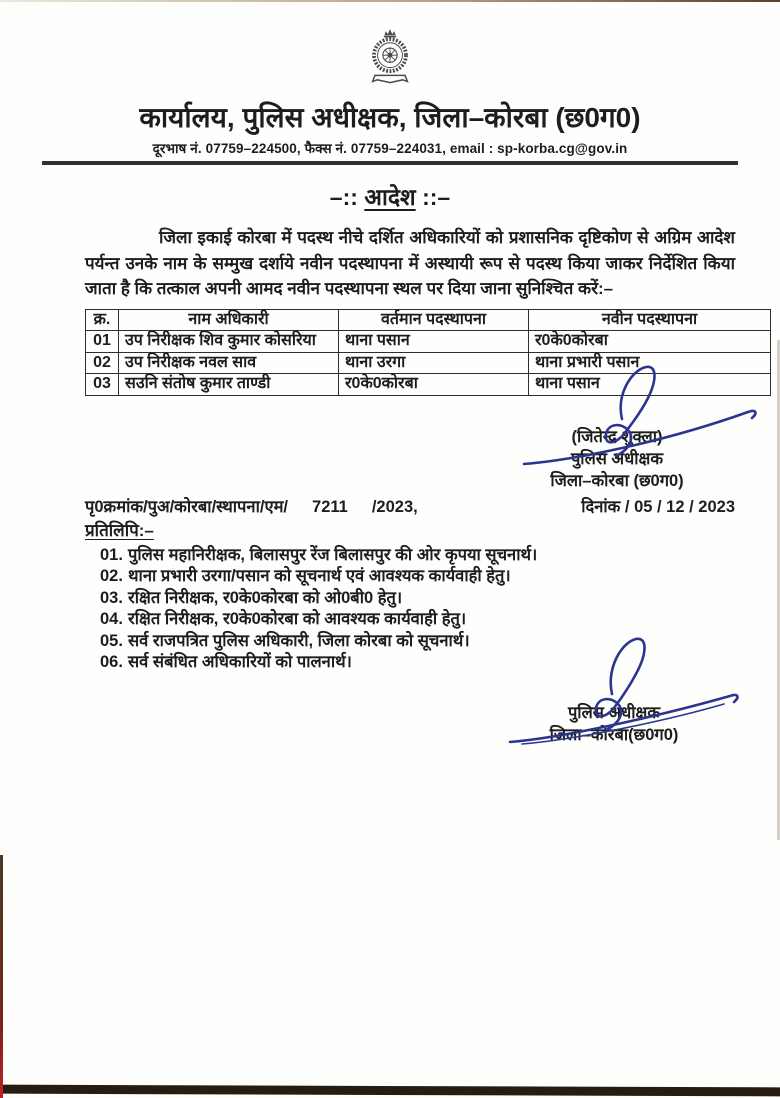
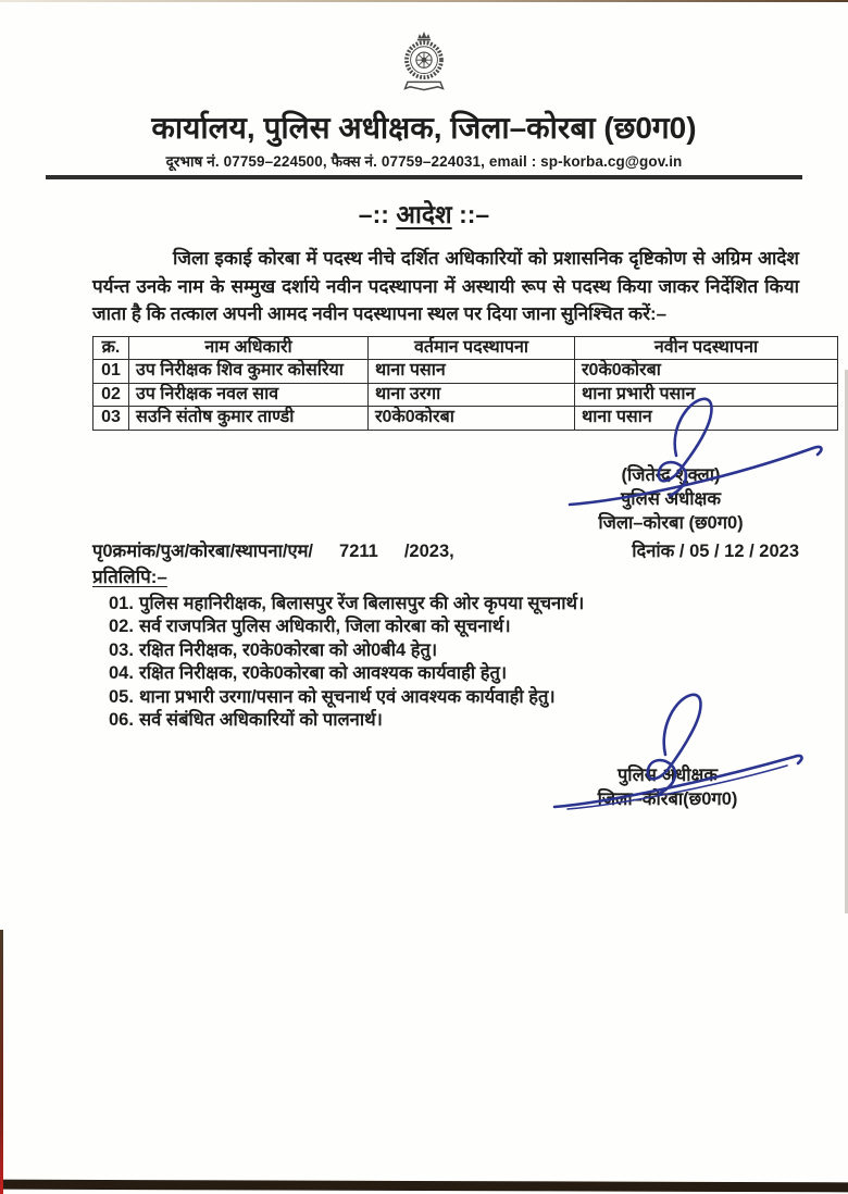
  कार्यालय, पुलिस अधीक्षक, जिला–कोरबा (छ0ग0)
  दूरभाष नं. 07759–224500, फैक्स नं. 07759–224031, email : sp-korba.cg@gov.in
  –:: आदेश ::–
  जिला इकाई कोरबा में पदस्थ नीचे दर्शित अधिकारियों को प्रशासनिक दृष्टिकोण से अग्रिम आदेश पर्यन्त उनके नाम के सम्मुख दर्शाये नवीन पदस्थापना में अस्थायी रूप से पदस्थ किया जाकर निर्देशित किया जाता है कि तत्काल अपनी आमद नवीन पदस्थापना स्थल पर दिया जाना सुनिश्चित करें:–
  क्र.	नाम अधिकारी	वर्तमान पदस्थापना	नवीन पदस्थापना
  01	उप निरीक्षक शिव कुमार कोसरिया	थाना पसान	र0के0कोरबा
  02	उप निरीक्षक नवल साव	थाना उरगा	थाना प्रभारी पसान
  03	सउनि संतोष कुमार ताण्डी	र0के0कोरबा	थाना पसान
  (जितेद्र शुक्ला)
  पुलिस अधीक्षक
  जिला–कोरबा (छ0ग0)
  पृ0क्रमांक/पुअ/कोरबा/स्थापना/एम/ 7211 /2023,
  दिनांक / 05 / 12 / 2023
  प्रतिलिपि:–
  01.
  पुलिस महानिरीक्षक, बिलासपुर रेंज बिलासपुर की ओर कृपया सूचनार्थ।
  02.
- थाना प्रभारी उरगा/पसान को सूचनार्थ एवं आवश्यक कार्यवाही हेतु।
+ सर्व राजपत्रित पुलिस अधिकारी, जिला कोरबा को सूचनार्थ।
  03.
- रक्षित निरीक्षक, र0के0कोरबा को ओ0बी0 हेतु।
+ रक्षित निरीक्षक, र0के0कोरबा को ओ0बी4 हेतु।
  04.
  रक्षित निरीक्षक, र0के0कोरबा को आवश्यक कार्यवाही हेतु।
  05.
- सर्व राजपत्रित पुलिस अधिकारी, जिला कोरबा को सूचनार्थ।
+ थाना प्रभारी उरगा/पसान को सूचनार्थ एवं आवश्यक कार्यवाही हेतु।
  06.
  सर्व संबंधित अधिकारियों को पालनार्थ।
  पुलिस अधीक्षक
  लाकोरबा(छ0ग0)
